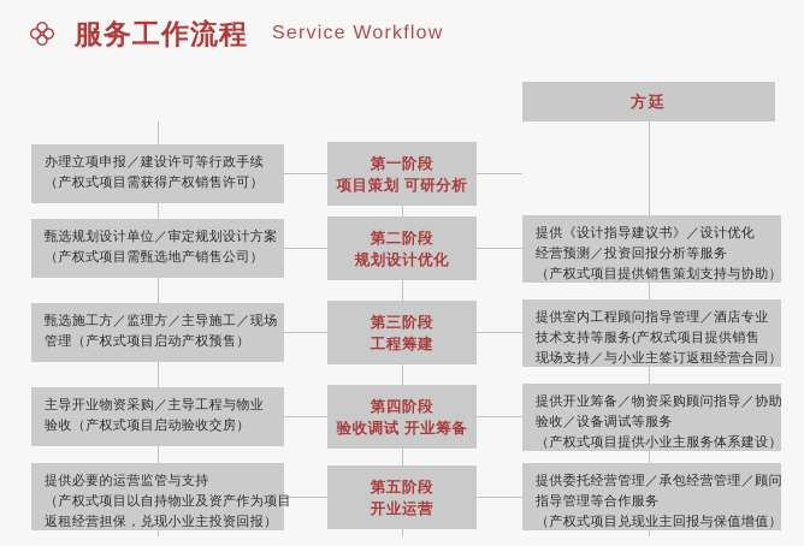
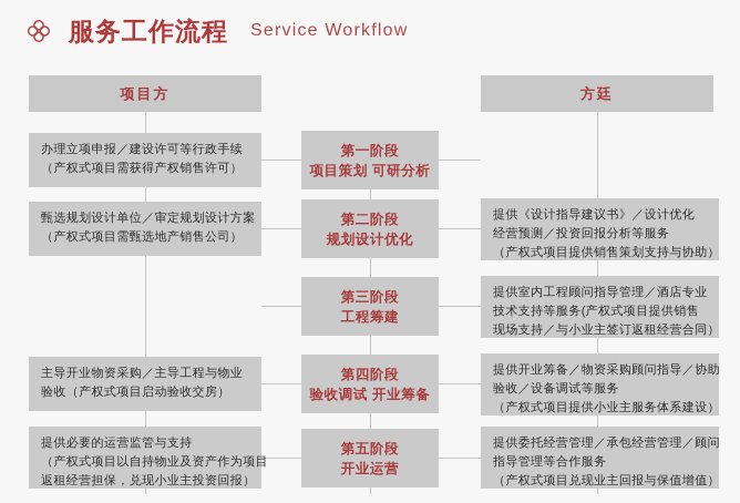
  服务工作流程
  Service Workflow
+ 项目方
  方廷
  办理立项申报／建设许可等行政手续
  （产权式项目需获得产权销售许可）
  第一阶段
  项目策划 可研分析
  甄选规划设计单位／审定规划设计方案
  （产权式项目需甄选地产销售公司）
  第二阶段
  规划设计优化
  提供《设计指导建议书》／设计优化
  经营预测／投资回报分析等服务
  （产权式项目提供销售策划支持与协助）
- 甄选施工方／监理方／主导施工／现场
- 管理（产权式项目启动产权预售）
  第三阶段
  工程筹建
  提供室内工程顾问指导管理／酒店专业
  技术支持等服务(产权式项目提供销售
  现场支持／与小业主签订返租经营合同）
  主导开业物资采购／主导工程与物业
  验收（产权式项目启动验收交房）
  第四阶段
  验收调试 开业筹备
  提供开业筹备／物资采购顾问指导／协助
  验收／设备调试等服务
  （产权式项目提供小业主服务体系建设）
  提供必要的运营监管与支持
  （产权式项目以自持物业及资产作为项目
  返租经营担保，兑现小业主投资回报）
  第五阶段
  开业运营
  提供委托经营管理／承包经营管理／顾问
  指导管理等合作服务
  （产权式项目兑现业主回报与保值增值）
